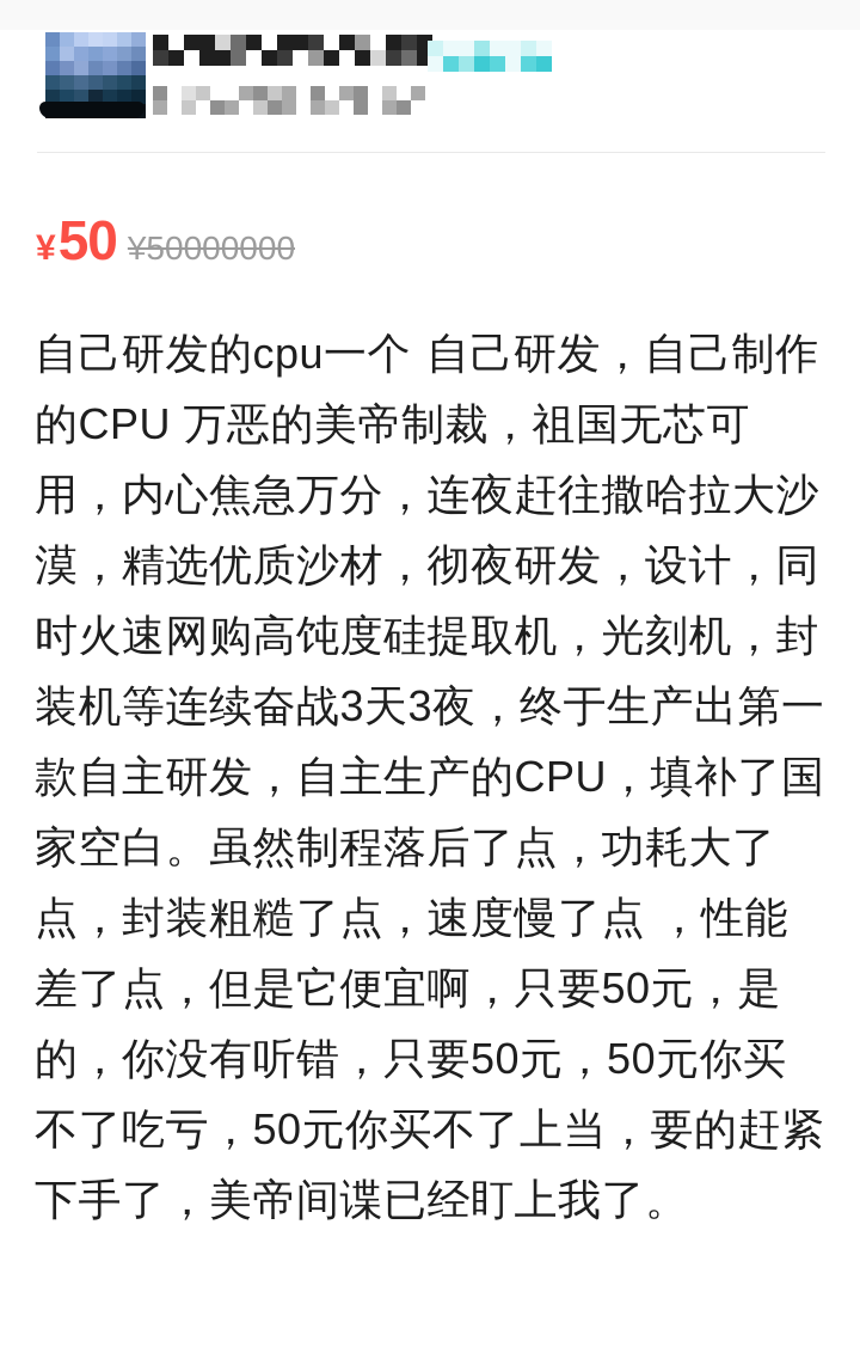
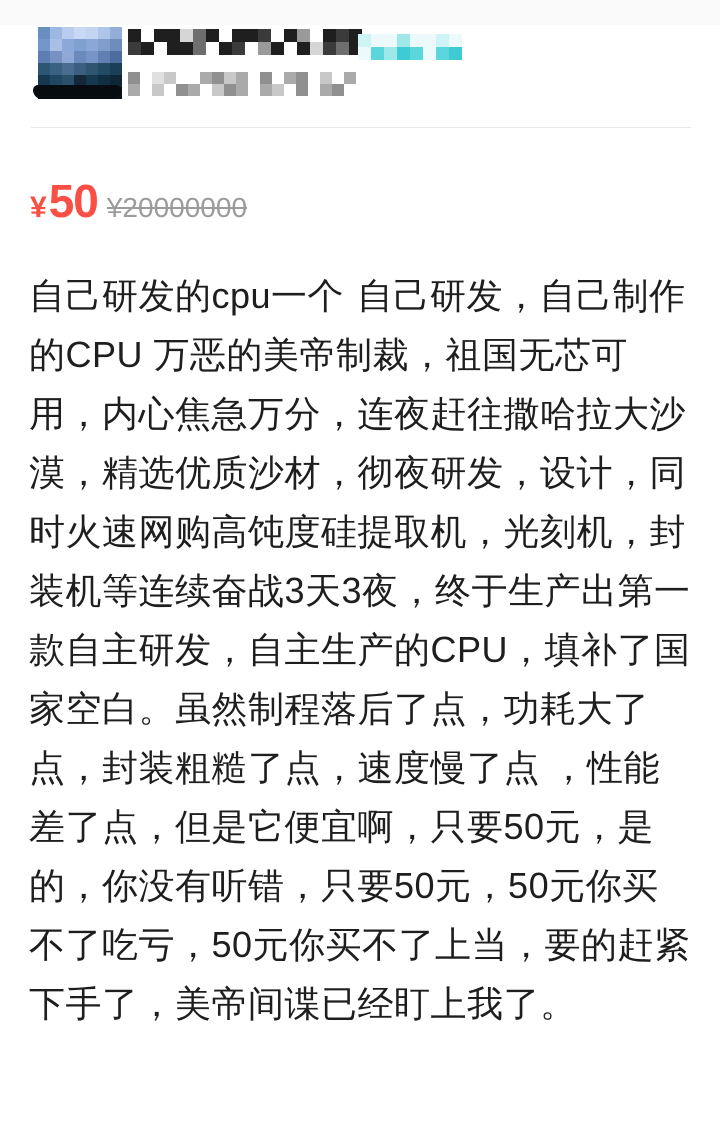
  ¥
  50
- ¥50000000
+ ¥20000000
  自己研发的cpu一个 自己研发，自己制作的CPU 万恶的美帝制裁，祖国无芯可用，内心焦急万分，连夜赶往撒哈拉大沙漠，精选优质沙材，彻夜研发，设计，同时火速网购高饨度硅提取机，光刻机，封装机等连续奋战3天3夜，终于生产出第一款自主研发，自主生产的CPU，填补了国家空白。虽然制程落后了点，功耗大了点，封装粗糙了点，速度慢了点 ，性能差了点，但是它便宜啊，只要50元，是的，你没有听错，只要50元，50元你买不了吃亏，50元你买不了上当，要的赶紧下手了，美帝间谍已经盯上我了。
